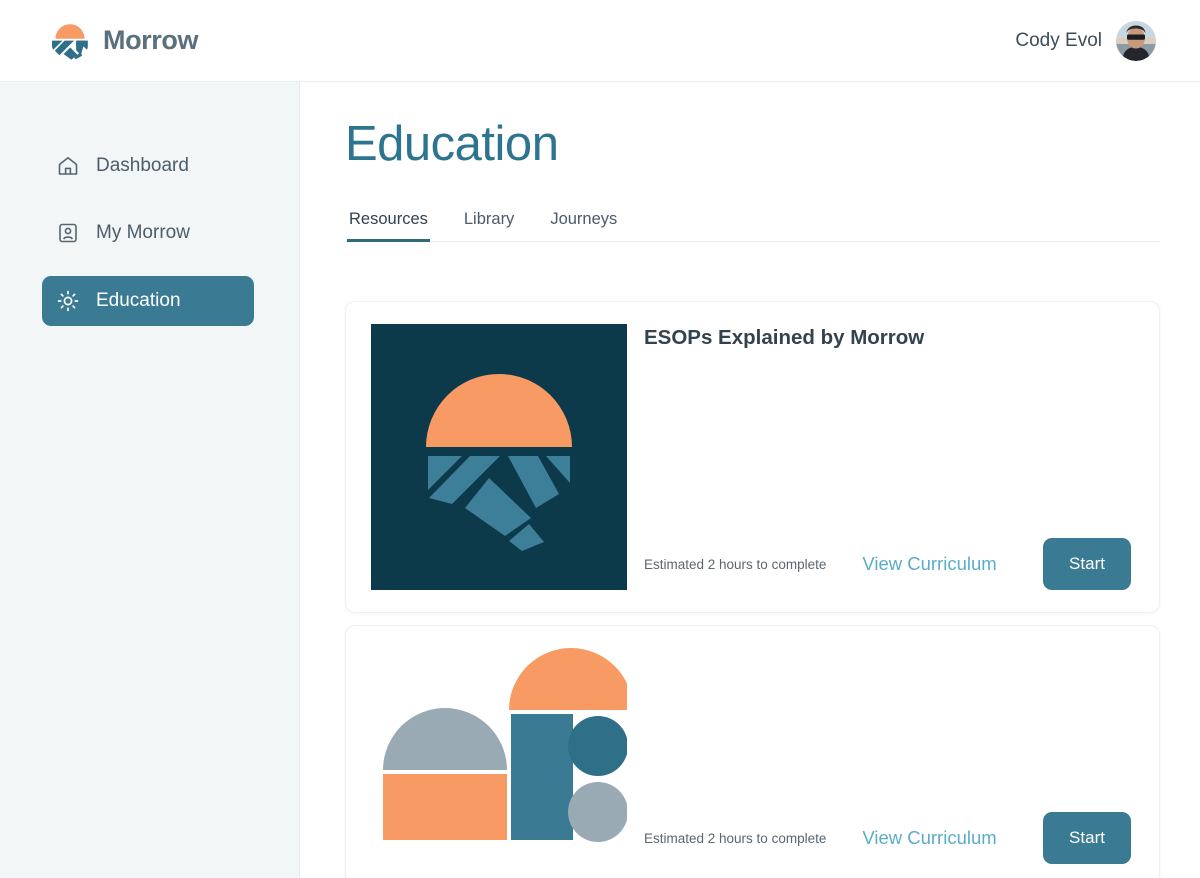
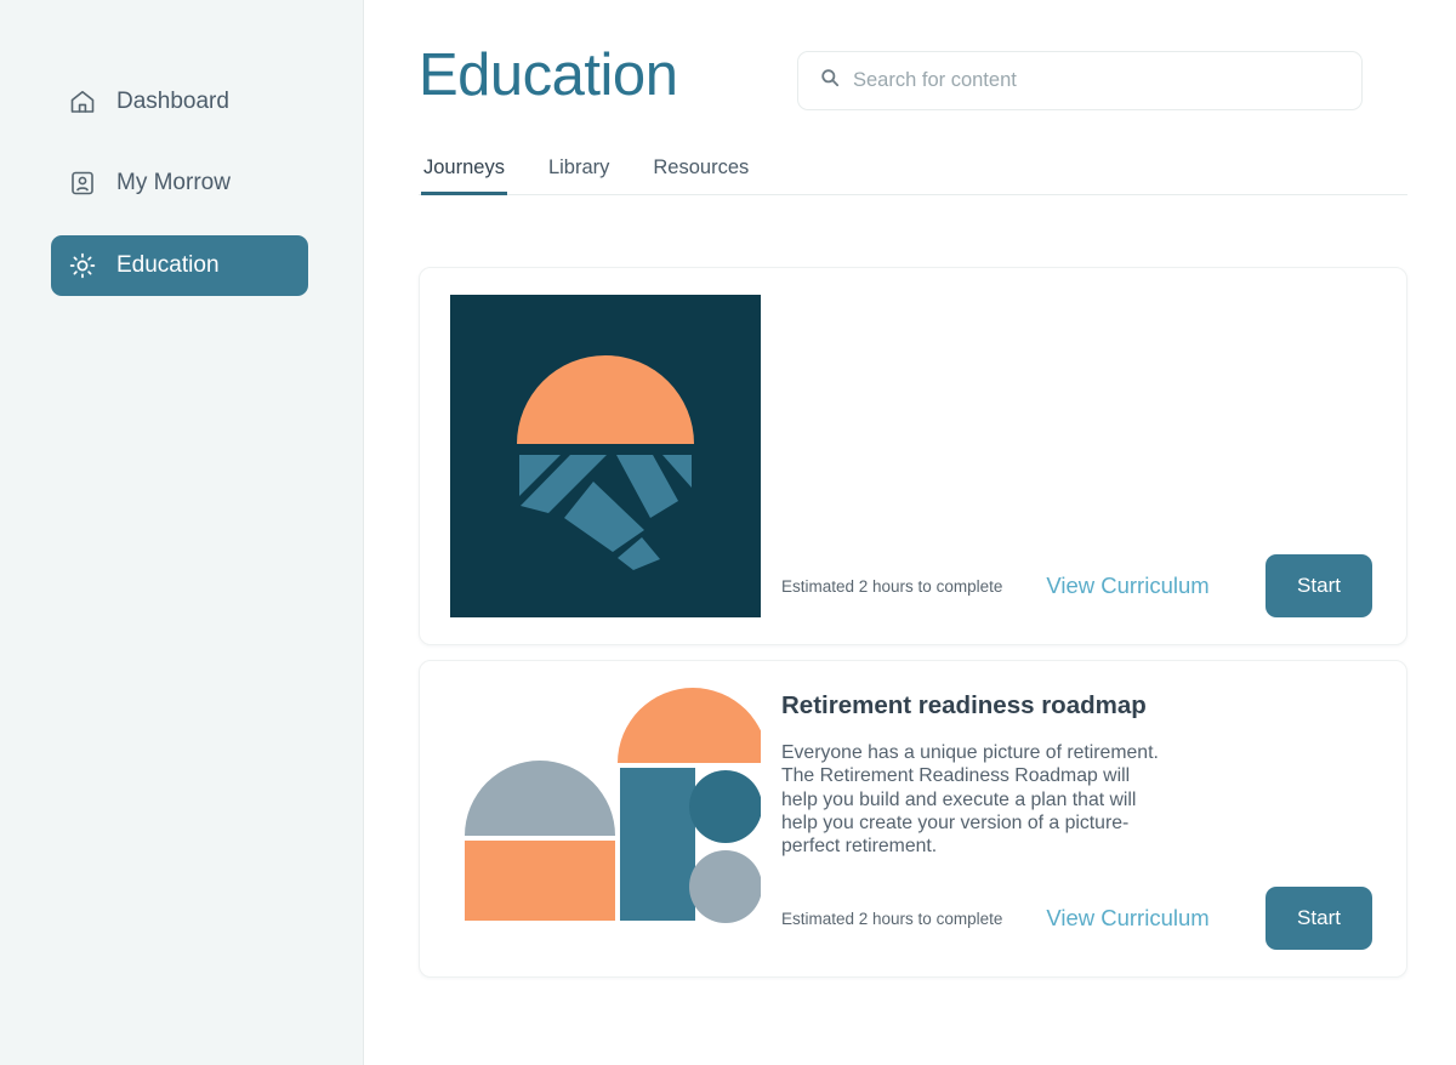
- Morrow
- Cody Evol
  Dashboard
  My Morrow
  Education
  Education
+ Search for content
- Resources
+ Journeys
  Library
- Journeys
+ Resources
- ESOPs Explained by Morrow
  Estimated 2 hours to complete
  View Curriculum
  Start
+ Retirement readiness roadmap
+ Everyone has a unique picture of retirement. The Retirement Readiness Roadmap will help you build and execute a plan that will help you create your version of a picture-perfect retirement.
  Estimated 2 hours to complete
  View Curriculum
  Start
